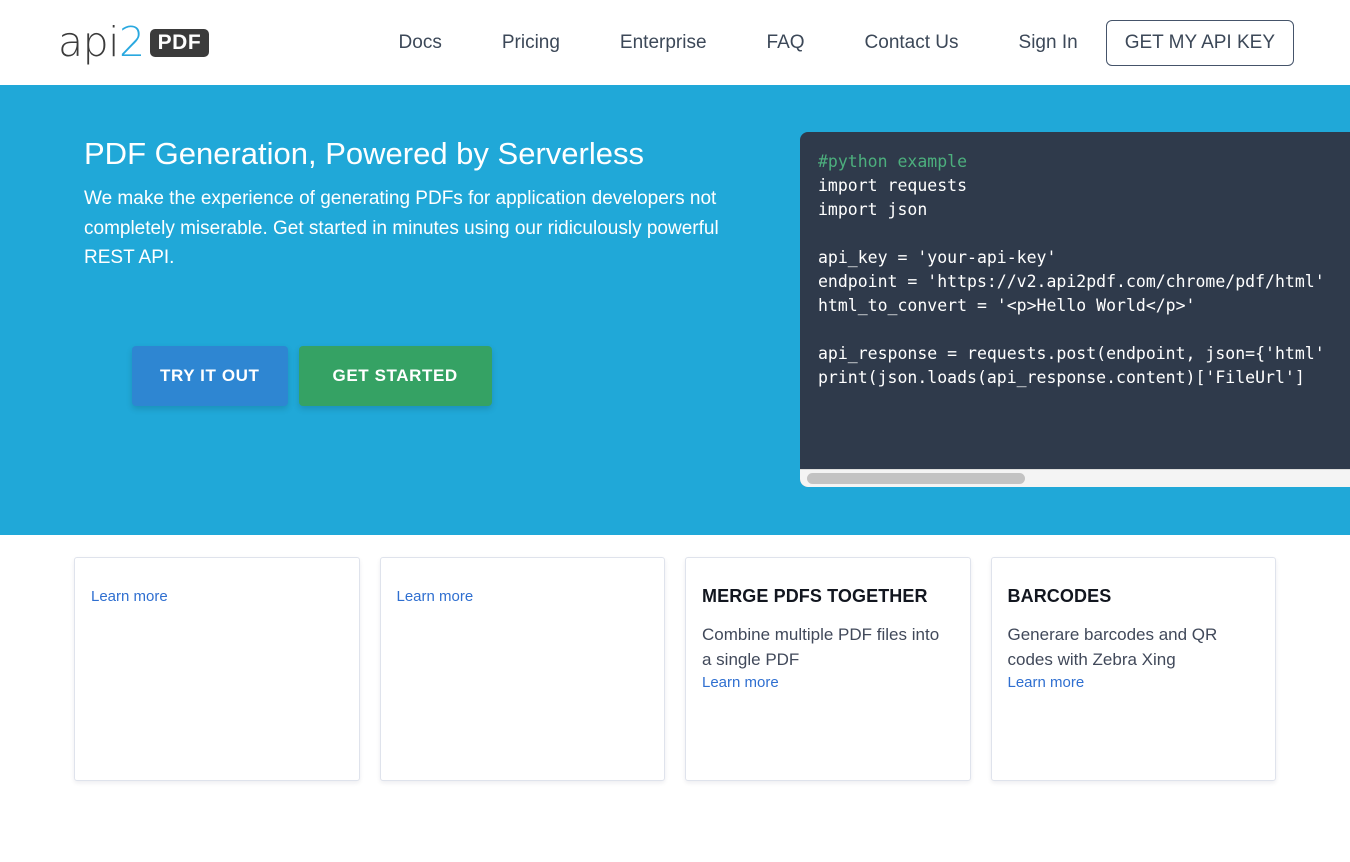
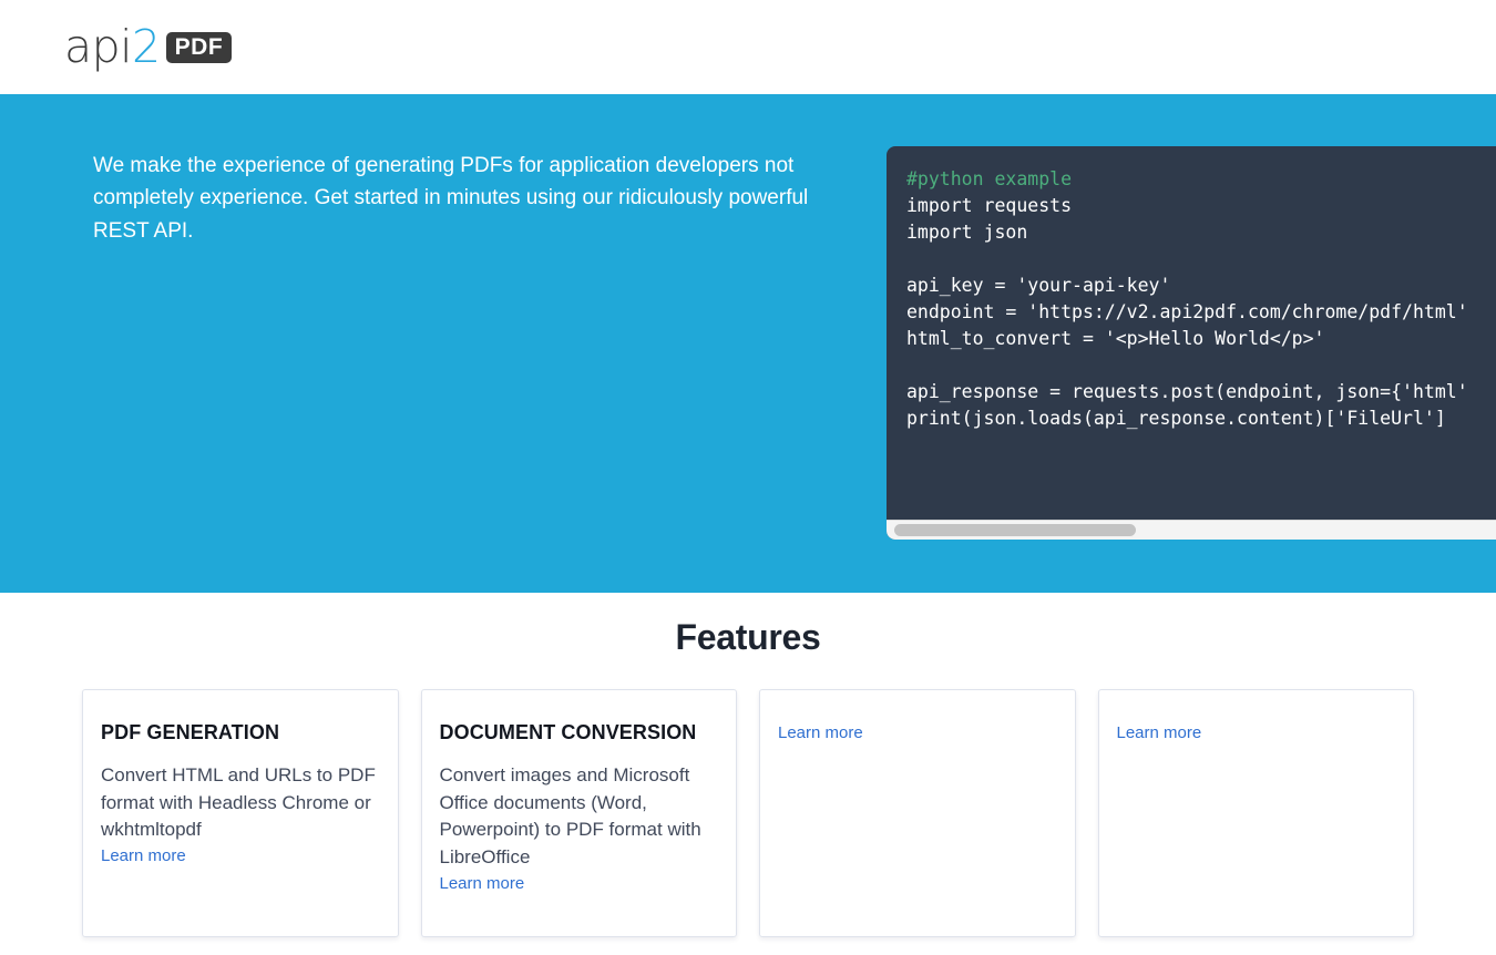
  api
  2
  PDF
- Docs
- Pricing
- Enterprise
- FAQ
- Contact Us
- Sign In
- GET MY API KEY
- PDF Generation, Powered by Serverless
- We make the experience of generating PDFs for application developers not completely miserable. Get started in minutes using our ridiculously powerful REST API.
+ We make the experience of generating PDFs for application developers not completely experience. Get started in minutes using our ridiculously powerful REST API.
- TRY IT OUT
- GET STARTED
  #python example import requests
  import json
  api_key = 'your-api-key'
  endpoint = 'https://v2.api2pdf.com/chrome/pdf/html'
  html_to_convert = '<p>Hello World</p>'
  api_response = requests.post(endpoint, json={'html'
  print(json.loads(api_response.content)['FileUrl']
+ Features
+ PDF GENERATION
+ Convert HTML and URLs to PDF format with Headless Chrome or wkhtmltopdf
  Learn more
+ DOCUMENT CONVERSION
+ Convert images and Microsoft Office documents (Word, Powerpoint) to PDF format with LibreOffice
  Learn more
- MERGE PDFS TOGETHER
- Combine multiple PDF files into a single PDF
  Learn more
- BARCODES
- Generare barcodes and QR codes with Zebra Xing
  Learn more
